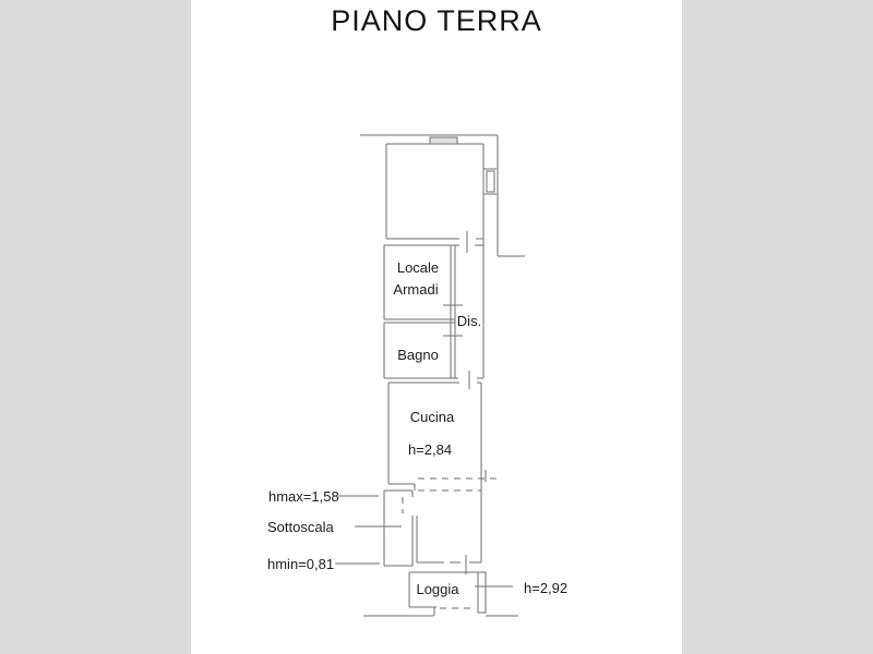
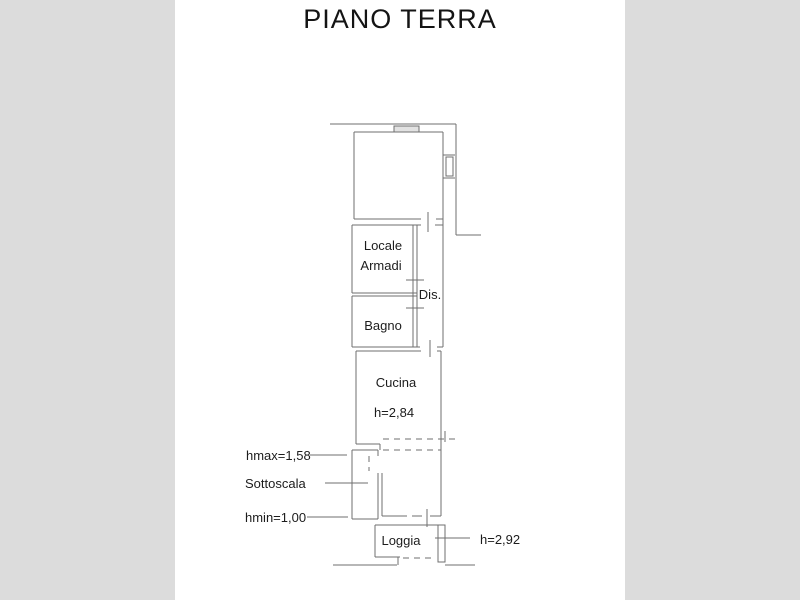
  PIANO TERRA
  Locale
  Armadi
  Dis.
  Bagno
  Cucina
  h=2,84
  Loggia
  h=2,92
  hmax=1,58
  Sottoscala
- hmin=0,81
+ hmin=1,00
